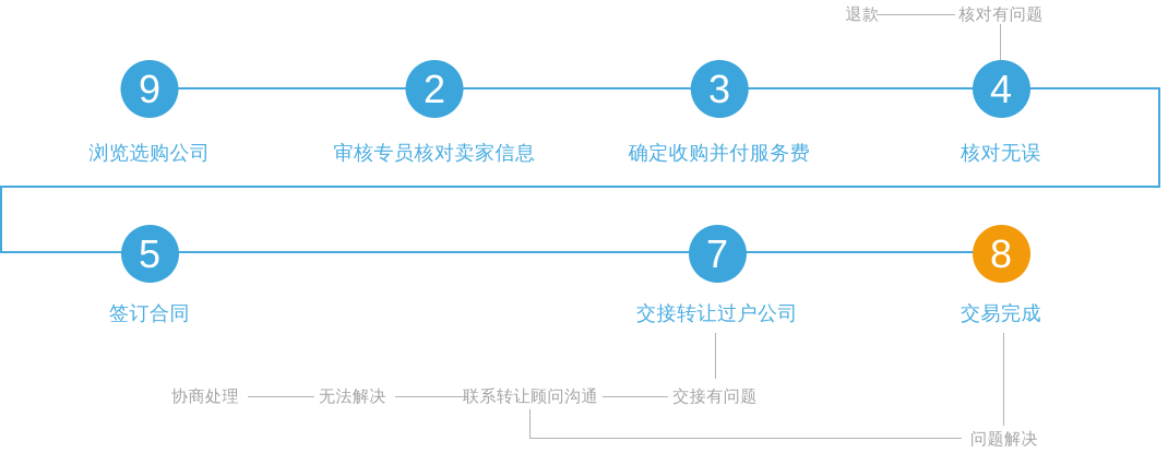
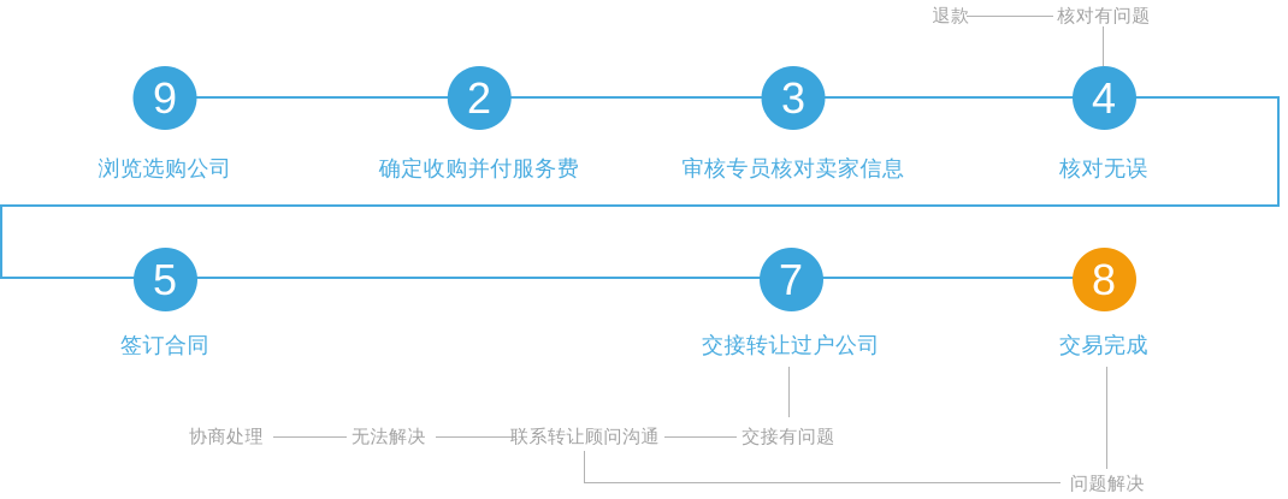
  9
  浏览选购公司
  2
- 审核专员核对卖家信息
+ 确定收购并付服务费
  3
- 确定收购并付服务费
+ 审核专员核对卖家信息
  4
  核对无误
  5
  签订合同
  7
  交接转让过户公司
  8
  交易完成
  退款
  核对有问题
  协商处理
  无法解决
  联系转让顾问沟通
  交接有问题
  问题解决
